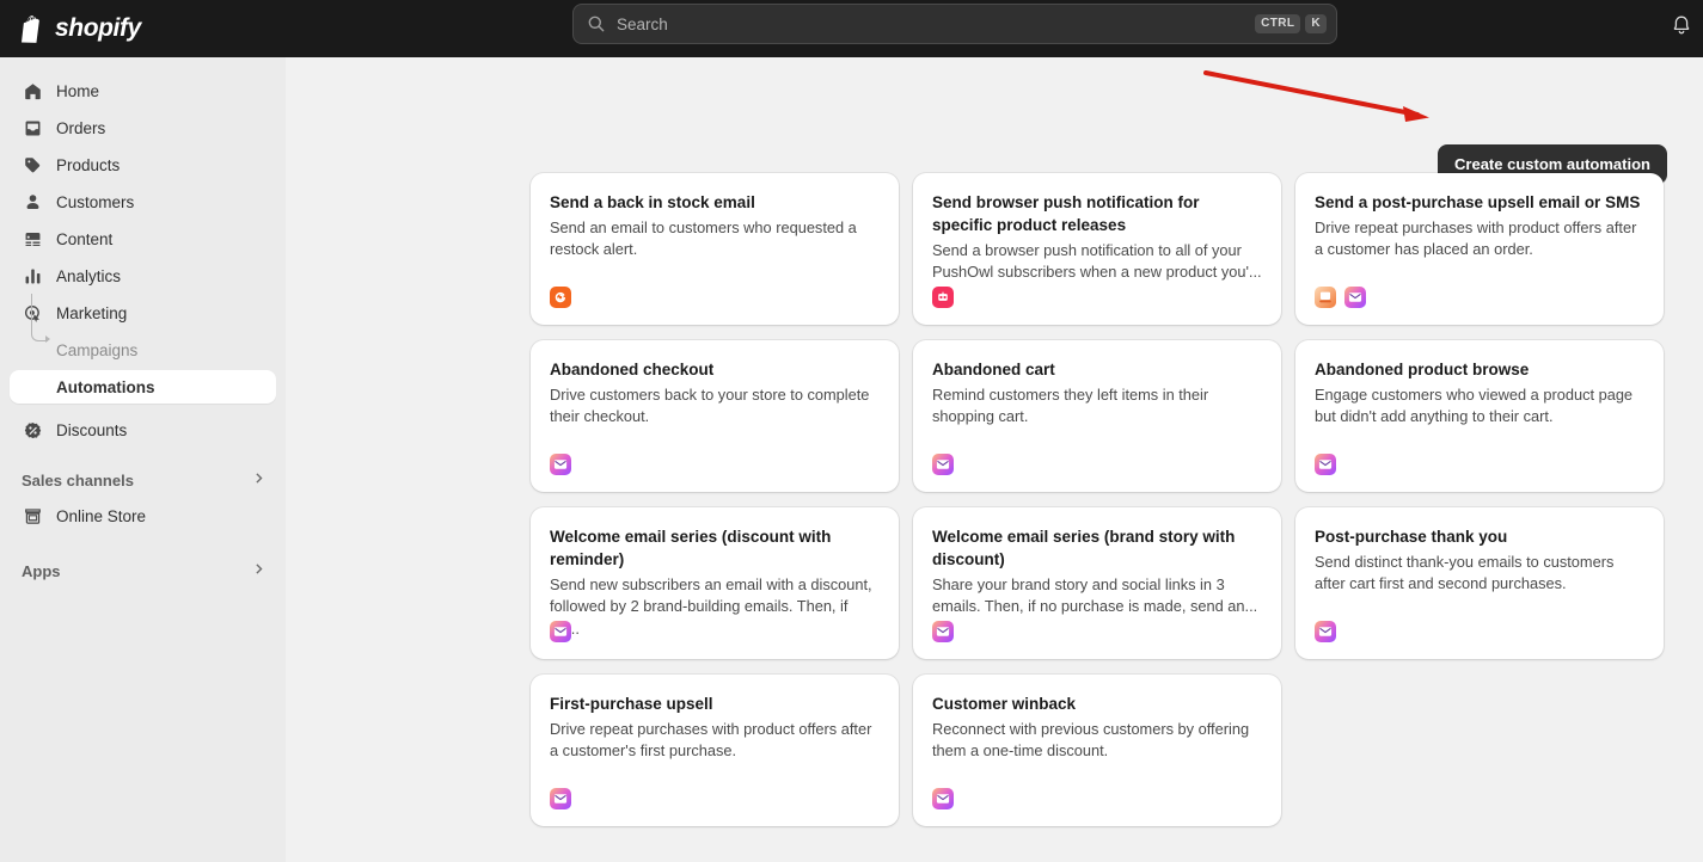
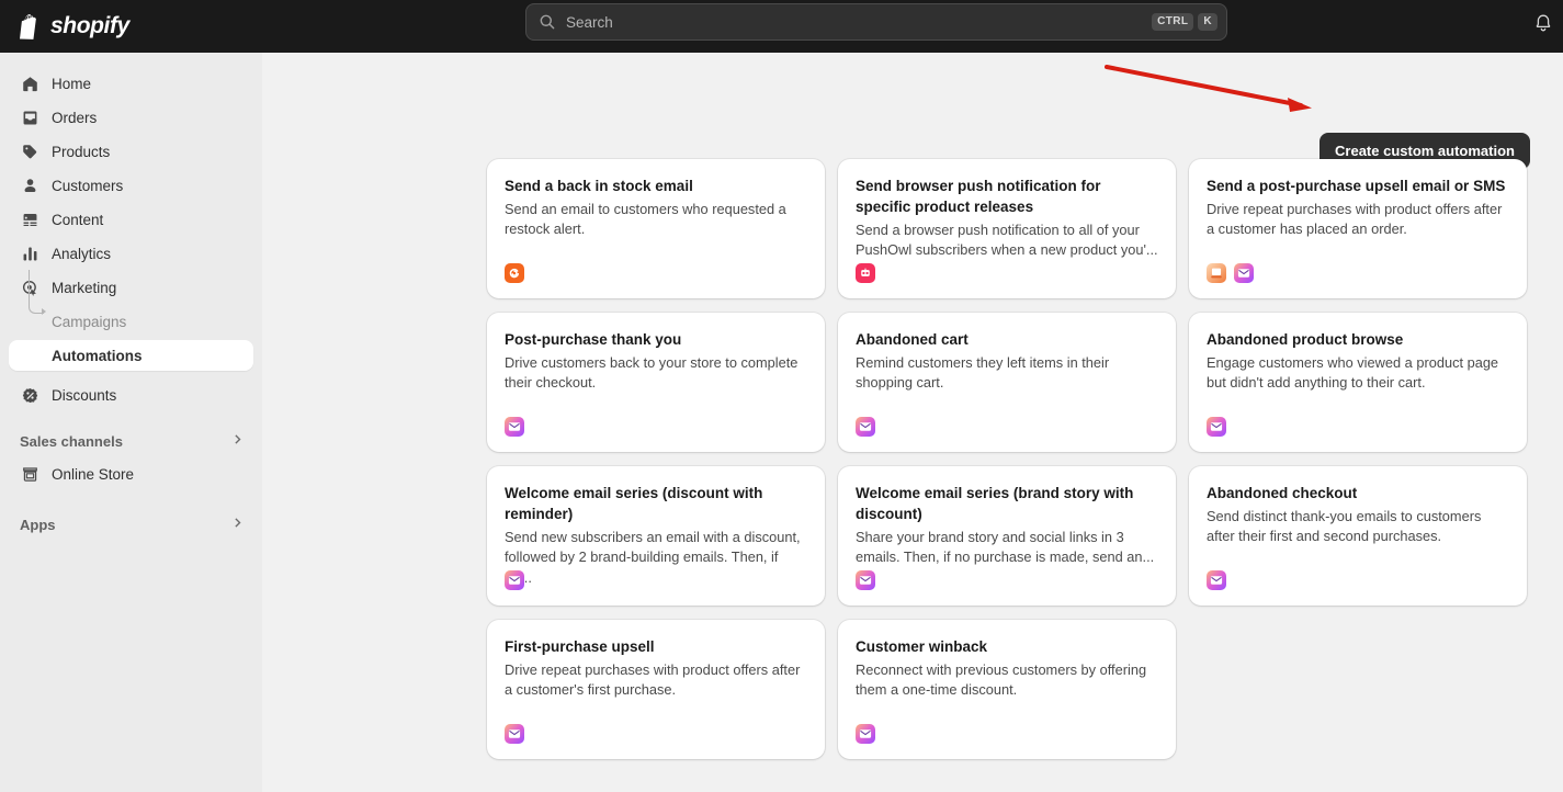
  shopify
  Search
  CTRL
  K
  Home
  Orders
  Products
  Customers
  Content
  Analytics
  Marketing
  Campaigns
  Automations
  Discounts
  Sales channels
  Online Store
  Apps
  Create custom automation
  Send a back in stock email
  Send an email to customers who requested a restock alert.
  Send browser push notification for specific product releases
  Send a browser push notification to all of your PushOwl subscribers when a new product you'...
  Send a post-purchase upsell email or SMS
  Drive repeat purchases with product offers after a customer has placed an order.
- Abandoned checkout
+ Post-purchase thank you
  Drive customers back to your store to complete their checkout.
  Abandoned cart
  Remind customers they left items in their shopping cart.
  Abandoned product browse
  Engage customers who viewed a product page but didn't add anything to their cart.
  Welcome email series (discount with reminder)
  Send new subscribers an email with a discount, followed by 2 brand-building emails. Then, if ..
  Welcome email series (brand story with discount)
  Share your brand story and social links in 3 emails. Then, if no purchase is made, send an...
- Post-purchase thank you
+ Abandoned checkout
- Send distinct thank-you emails to customers after cart first and second purchases.
+ Send distinct thank-you emails to customers after their first and second purchases.
  First-purchase upsell
  Drive repeat purchases with product offers after a customer's first purchase.
  Customer winback
  Reconnect with previous customers by offering them a one-time discount.
